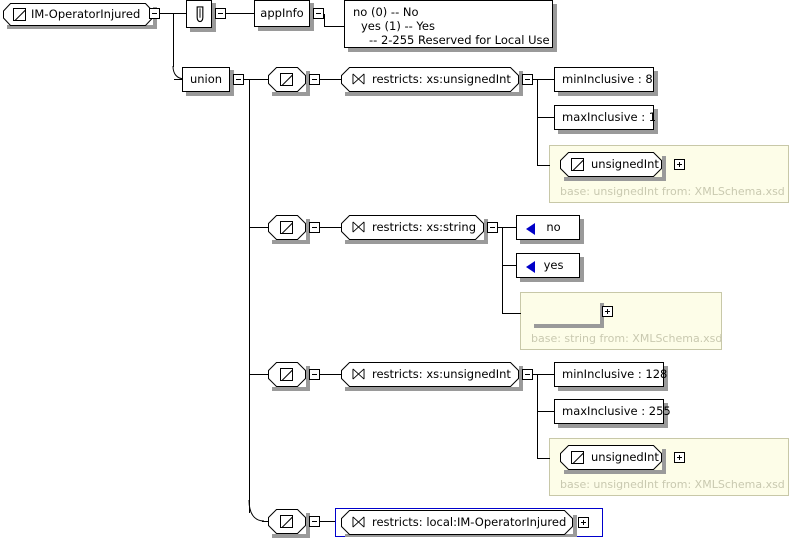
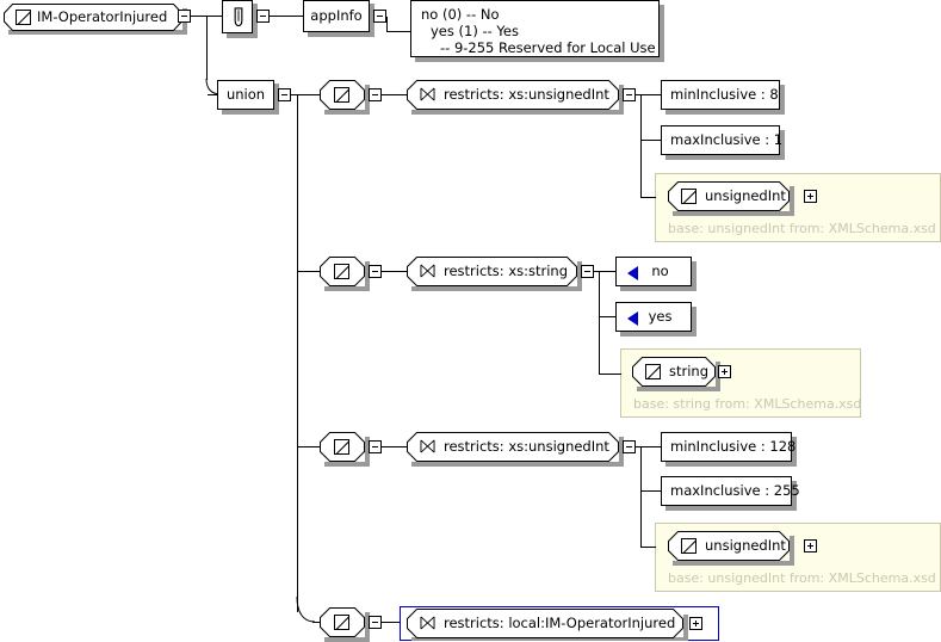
  IM-OperatorInjured
  appInfo
  no (0) -- No
  yes (1) -- Yes
- -- 2-255 Reserved for Local Use
+ -- 9-255 Reserved for Local Use
  union
  restricts: xs:unsignedInt
  minInclusive : 8
  maxInclusive : 1
  base: unsignedInt from: XMLSchema.xsd
  unsignedInt
  restricts: xs:string
  no
  yes
  base: string from: XMLSchema.xsd
+ string
  restricts: xs:unsignedInt
  minInclusive : 128
  maxInclusive : 255
  base: unsignedInt from: XMLSchema.xsd
  unsignedInt
  restricts: local:IM-OperatorInjured
